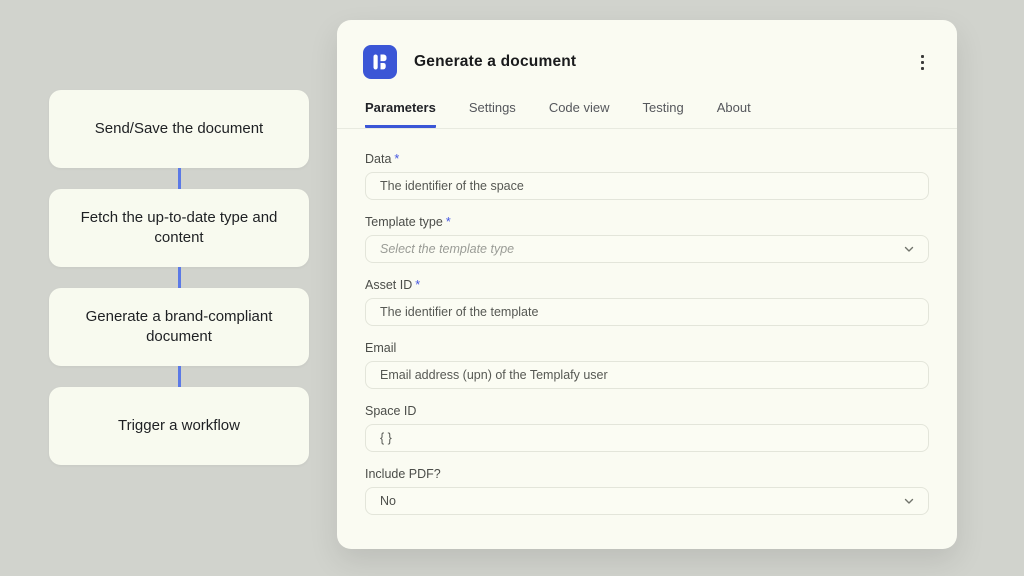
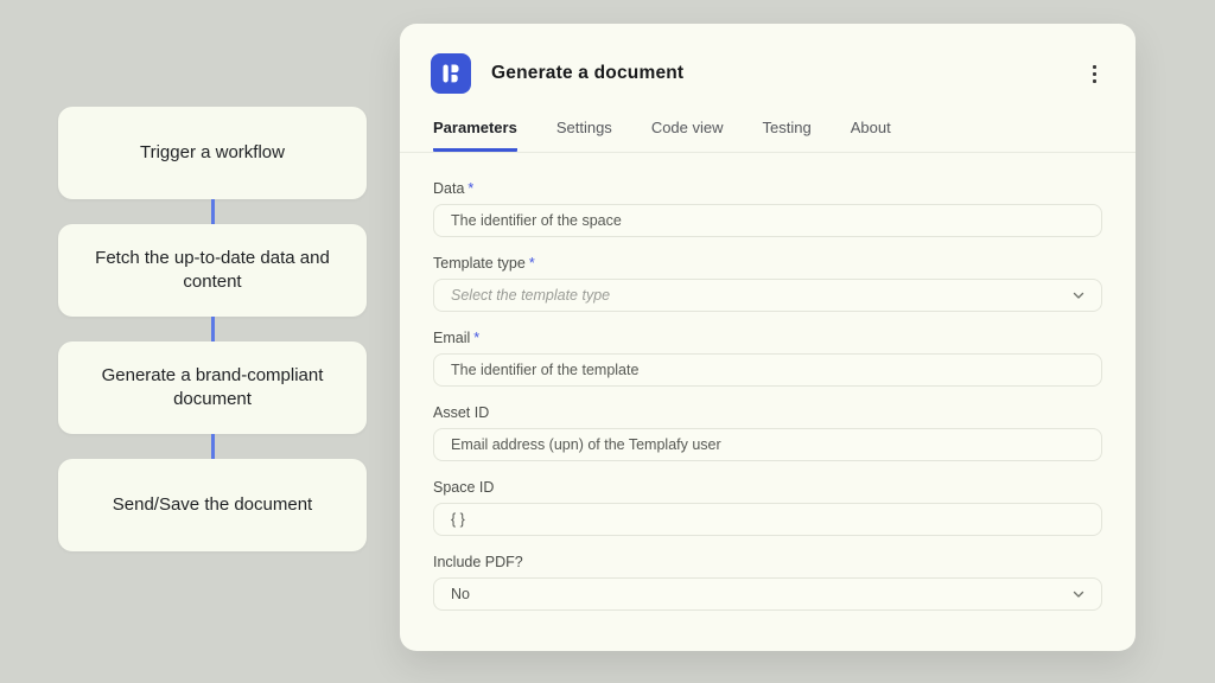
- Send/Save the document
+ Trigger a workflow
- Fetch the up-to-date type and content
+ Fetch the up-to-date data and content
  Generate a brand-compliant document
- Trigger a workflow
+ Send/Save the document
  Generate a document
  Parameters
  Settings
  Code view
  Testing
  About
  Data *
  The identifier of the space
  Template type *
  Select the template type
- Asset ID *
+ Email *
  The identifier of the template
- Email
+ Asset ID
  Email address (upn) of the Templafy user
  Space ID
  { }
  Include PDF?
  No
